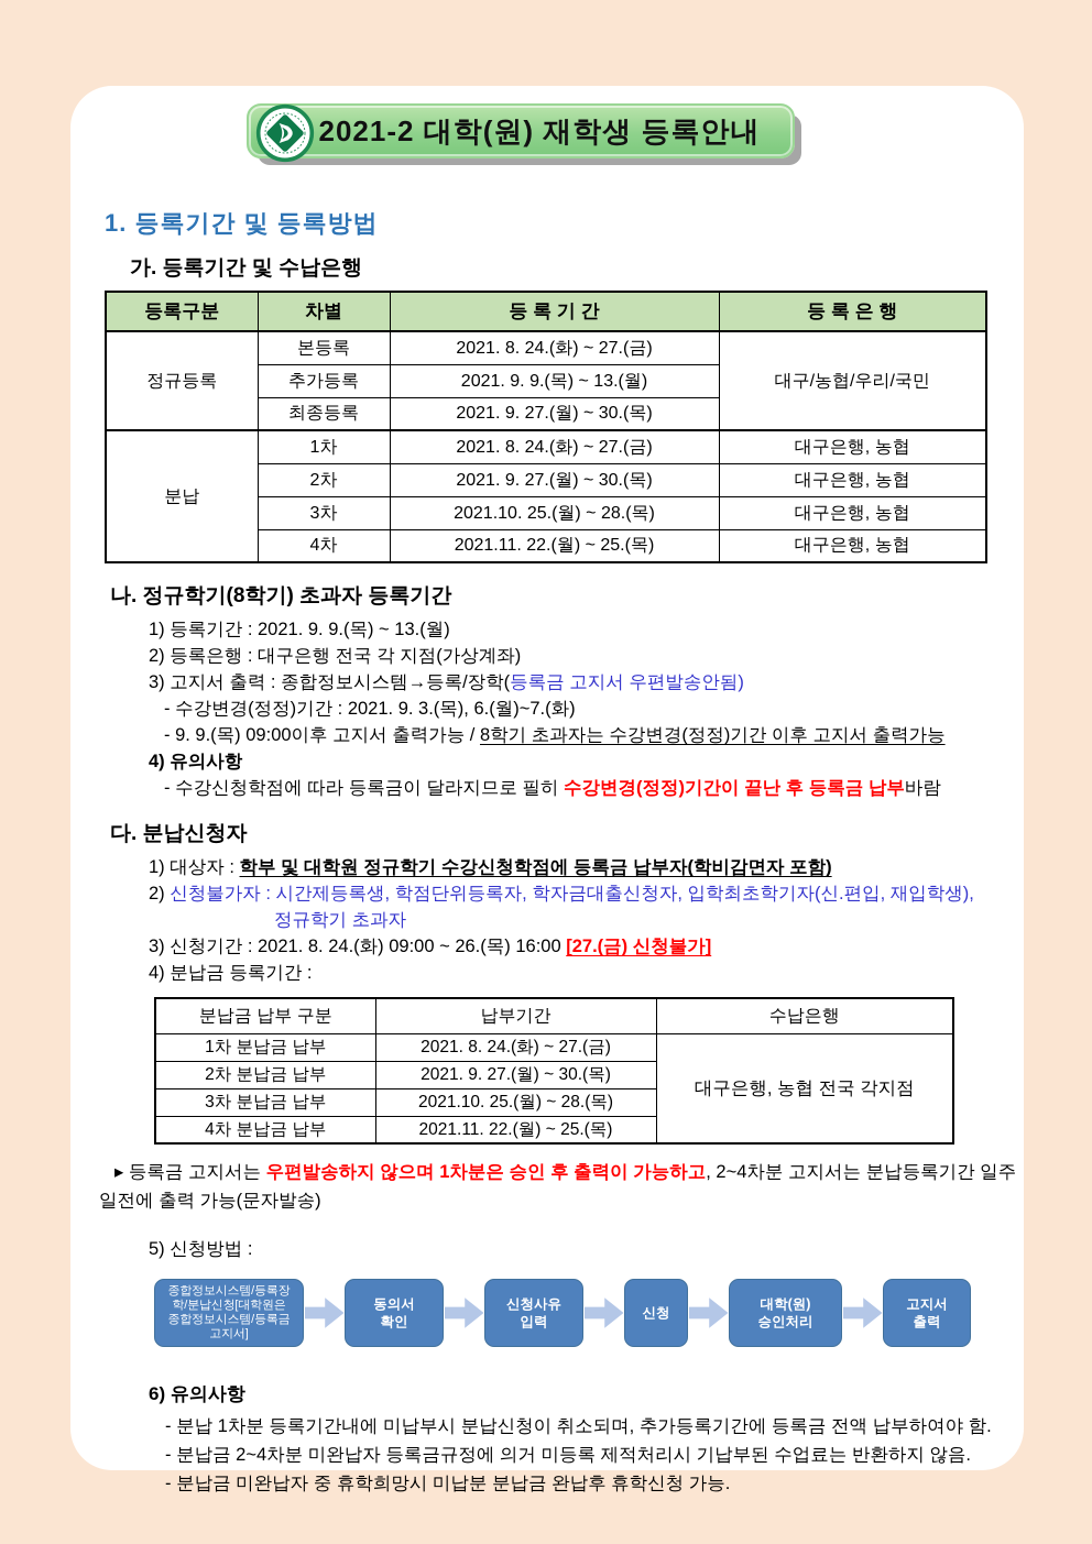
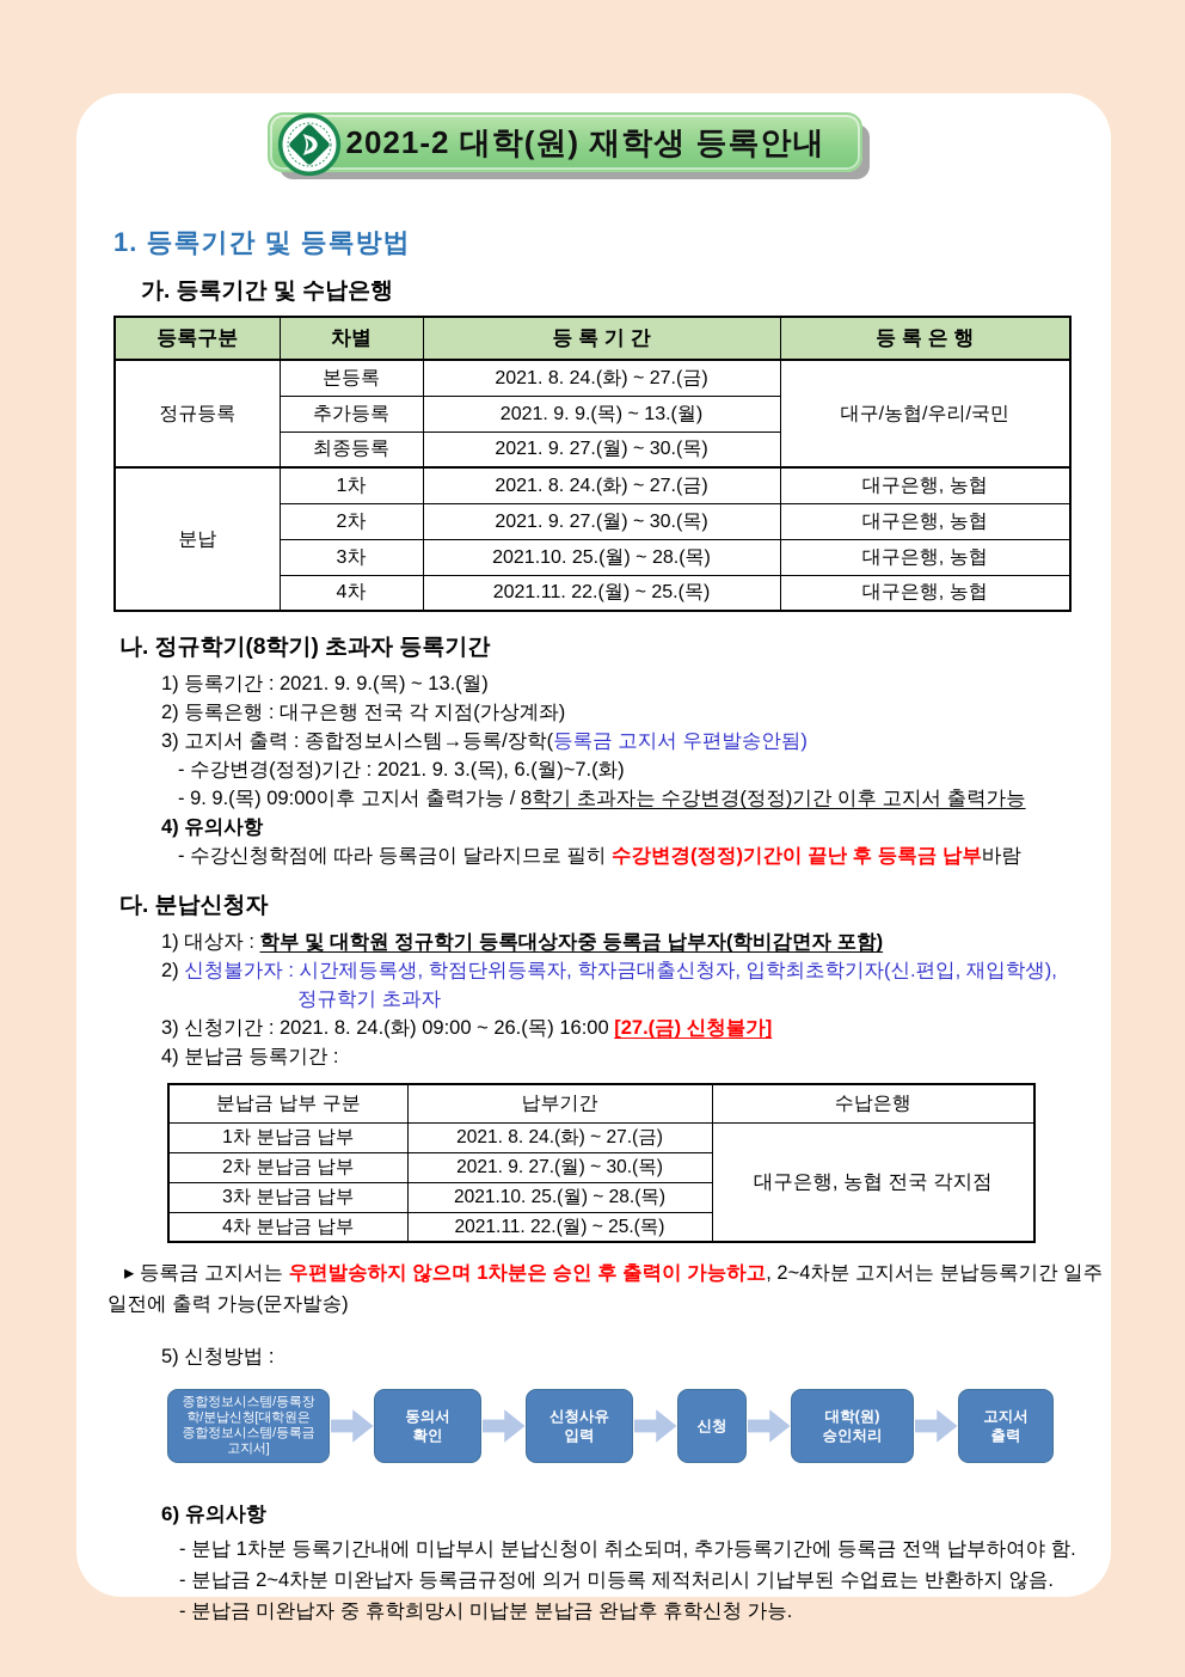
  2021-2 대학(원) 재학생 등록안내
  1. 등록기간 및 등록방법
  가. 등록기간 및 수납은행
  등록구분	차별	등 록 기 간	등 록 은 행
  정규등록	본등록	2021. 8. 24.(화) ~ 27.(금)	대구/농협/우리/국민
  추가등록	2021. 9. 9.(목) ~ 13.(월)
  최종등록	2021. 9. 27.(월) ~ 30.(목)
  분납	1차	2021. 8. 24.(화) ~ 27.(금)	대구은행, 농협
  2차	2021. 9. 27.(월) ~ 30.(목)	대구은행, 농협
  3차	2021.10. 25.(월) ~ 28.(목)	대구은행, 농협
  4차	2021.11. 22.(월) ~ 25.(목)	대구은행, 농협
  나. 정규학기(8학기) 초과자 등록기간
  1) 등록기간 : 2021. 9. 9.(목) ~ 13.(월)
  2) 등록은행 : 대구은행 전국 각 지점(가상계좌)
  3) 고지서 출력 : 종합정보시스템→등록/장학(등록금 고지서 우편발송안됨)
  - 수강변경(정정)기간 : 2021. 9. 3.(목), 6.(월)~7.(화)
  - 9. 9.(목) 09:00이후 고지서 출력가능 / 8학기 초과자는 수강변경(정정)기간 이후 고지서 출력가능
  4) 유의사항
  - 수강신청학점에 따라 등록금이 달라지므로 필히 수강변경(정정)기간이 끝난 후 등록금 납부바람
  다. 분납신청자
- 1) 대상자 : 학부 및 대학원 정규학기 수강신청학점에 등록금 납부자(학비감면자 포함)
+ 1) 대상자 : 학부 및 대학원 정규학기 등록대상자중 등록금 납부자(학비감면자 포함)
  2) 신청불가자 : 시간제등록생, 학점단위등록자, 학자금대출신청자, 입학최초학기자(신.편입, 재입학생),
  정규학기 초과자
  3) 신청기간 : 2021. 8. 24.(화) 09:00 ~ 26.(목) 16:00 [27.(금) 신청불가]
  4) 분납금 등록기간 :
  분납금 납부 구분	납부기간	수납은행
  1차 분납금 납부	2021. 8. 24.(화) ~ 27.(금)	대구은행, 농협 전국 각지점
  2차 분납금 납부	2021. 9. 27.(월) ~ 30.(목)
  3차 분납금 납부	2021.10. 25.(월) ~ 28.(목)
  4차 분납금 납부	2021.11. 22.(월) ~ 25.(목)
  ▸ 등록금 고지서는 우편발송하지 않으며 1차분은 승인 후 출력이 가능하고, 2~4차분 고지서는 분납등록기간 일주일전에 출력 가능(문자발송)
  5) 신청방법 :
  종합정보시스템/등록장
  학/분납신청[대학원은
  종합정보시스템/등록금
  고지서]
  동의서
  확인
  신청사유
  입력
  신청
  대학(원)
  승인처리
  고지서
  출력
  6) 유의사항
  - 분납 1차분 등록기간내에 미납부시 분납신청이 취소되며, 추가등록기간에 등록금 전액 납부하여야 함.
  - 분납금 2~4차분 미완납자 등록금규정에 의거 미등록 제적처리시 기납부된 수업료는 반환하지 않음.
  - 분납금 미완납자 중 휴학희망시 미납분 분납금 완납후 휴학신청 가능.
